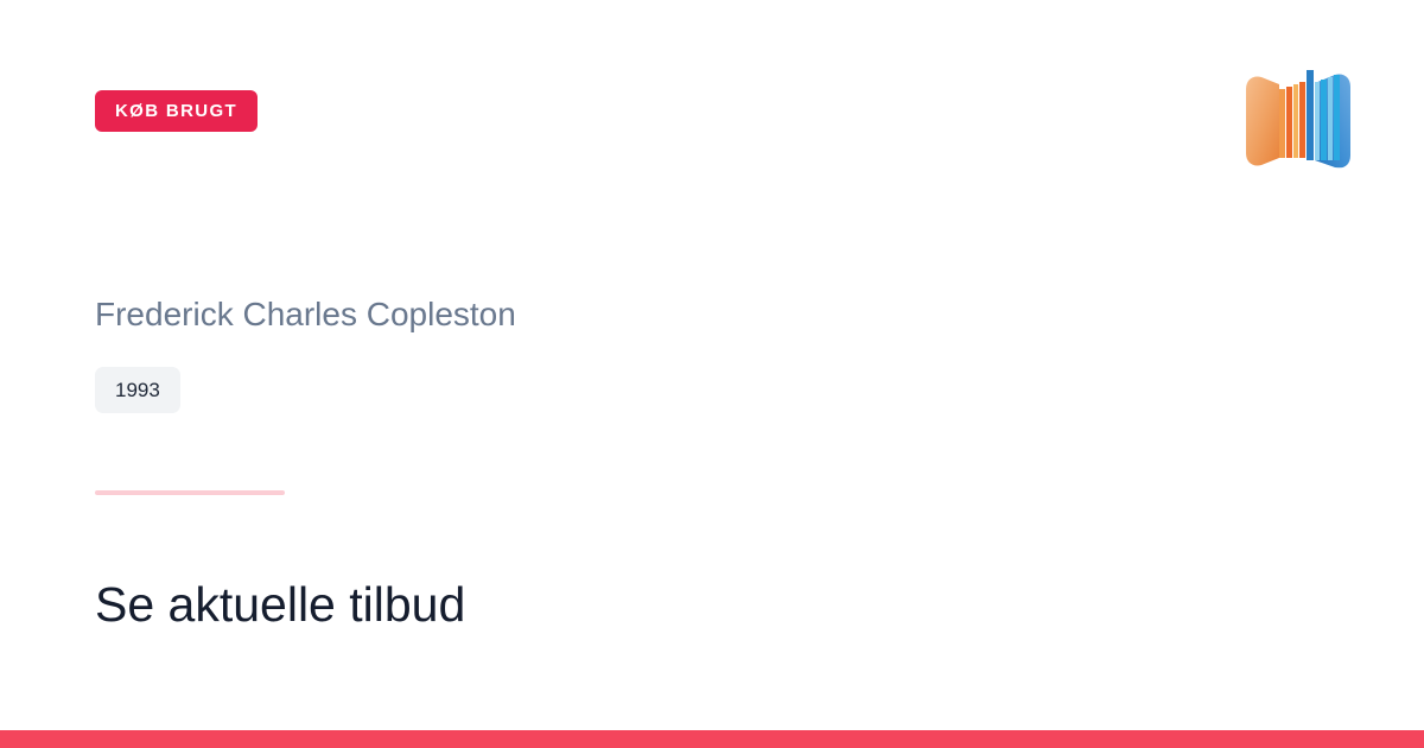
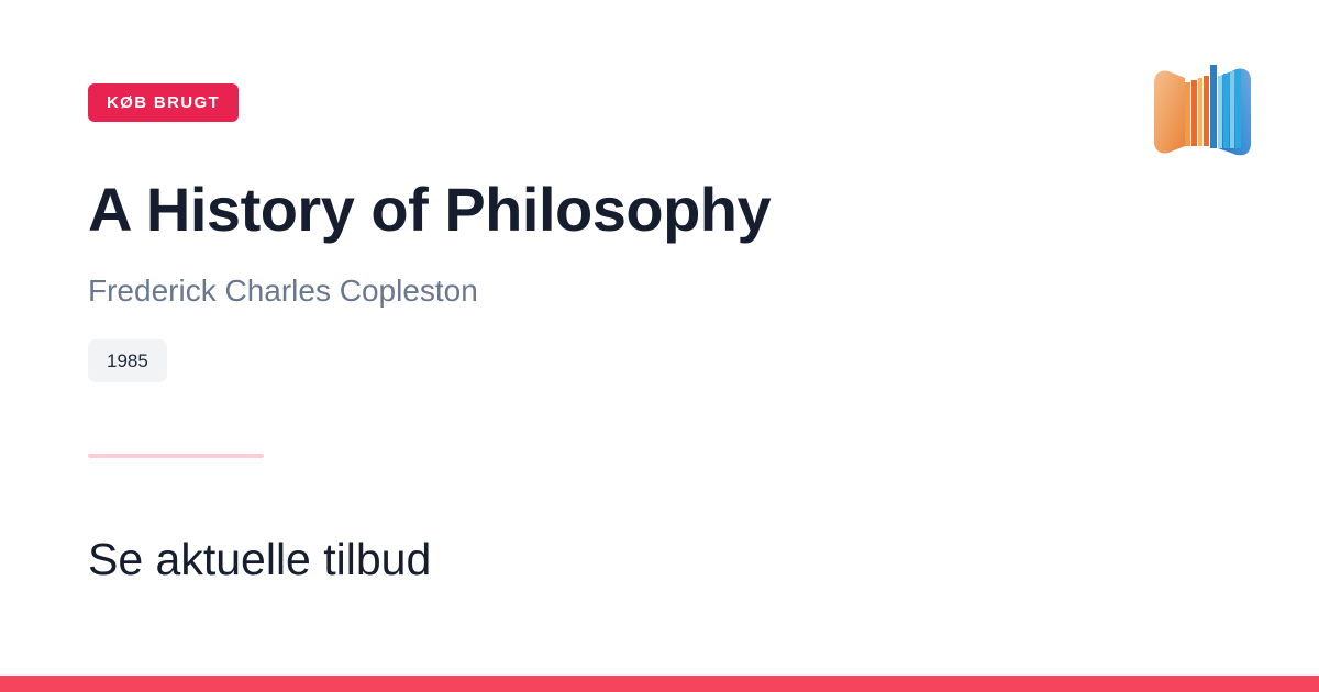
  KØB BRUGT
+ A History of Philosophy
  Frederick Charles Copleston
- 1993
+ 1985
  Se aktuelle tilbud
